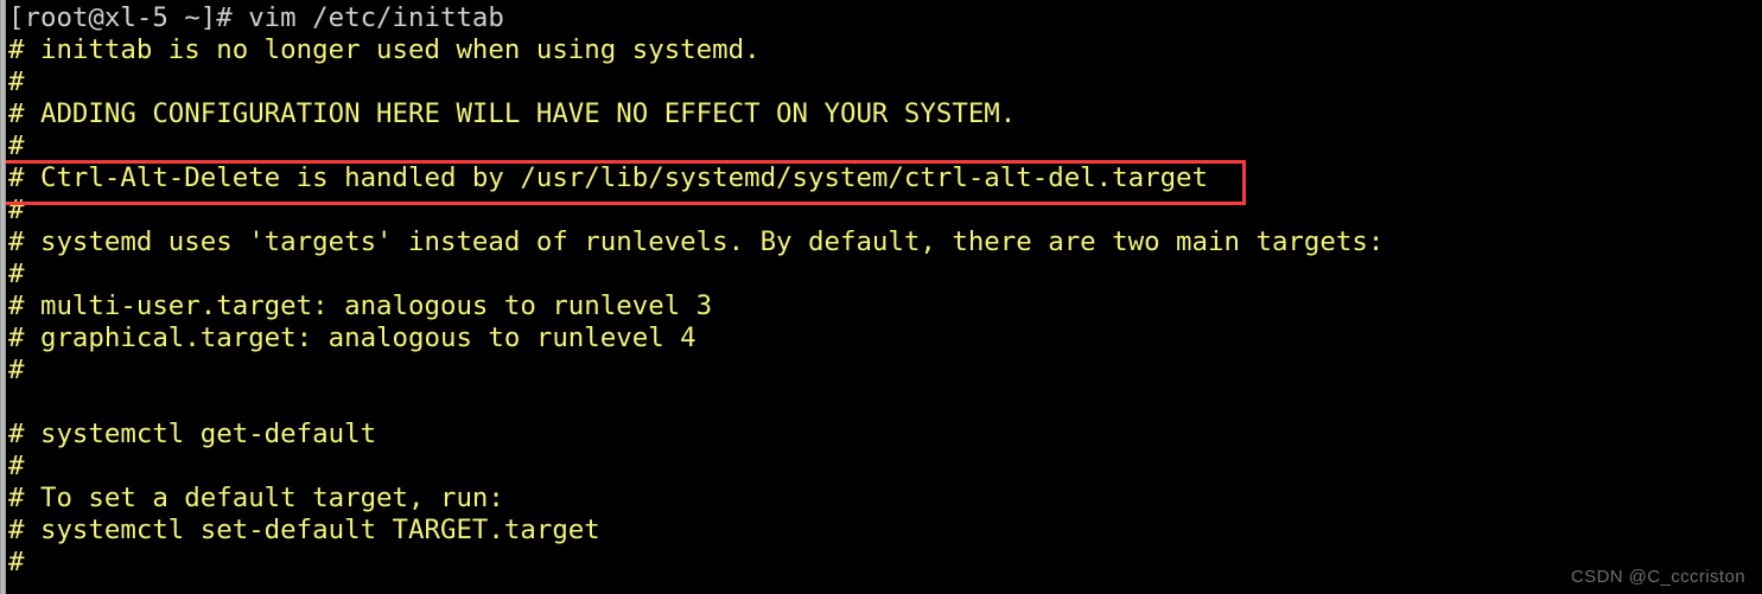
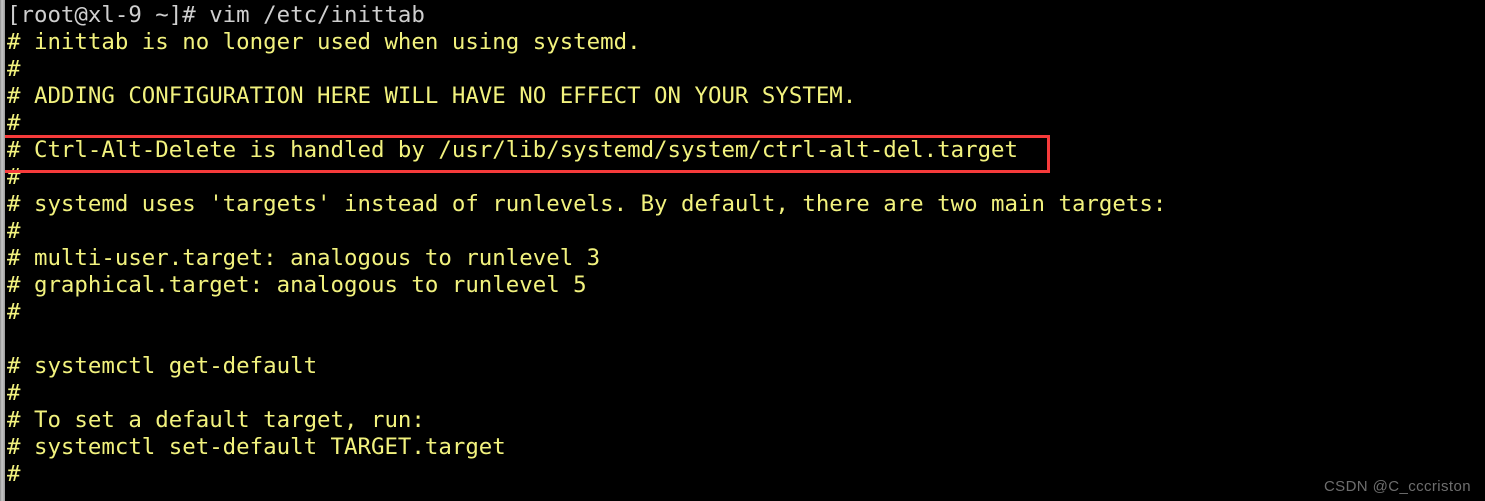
- [root@xl-5 ~]# vim /etc/inittab
+ [root@xl-9 ~]# vim /etc/inittab
  # inittab is no longer used when using systemd.
  #
  # ADDING CONFIGURATION HERE WILL HAVE NO EFFECT ON YOUR SYSTEM.
  #
  # Ctrl-Alt-Delete is handled by /usr/lib/systemd/system/ctrl-alt-del.target
  #
  # systemd uses 'targets' instead of runlevels. By default, there are two main targets:
  #
  # multi-user.target: analogous to runlevel 3
- # graphical.target: analogous to runlevel 4
+ # graphical.target: analogous to runlevel 5
  #
  # systemctl get-default
  #
  # To set a default target, run:
  # systemctl set-default TARGET.target
  #
  CSDN @C_cccriston
